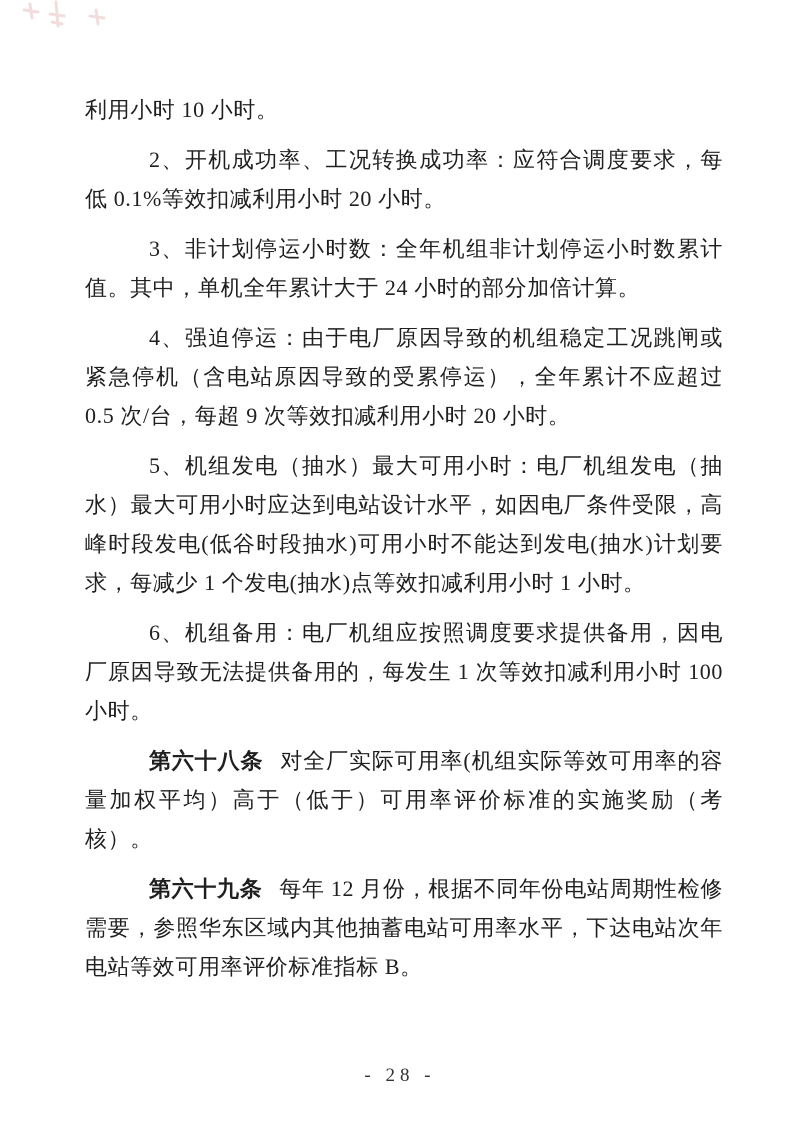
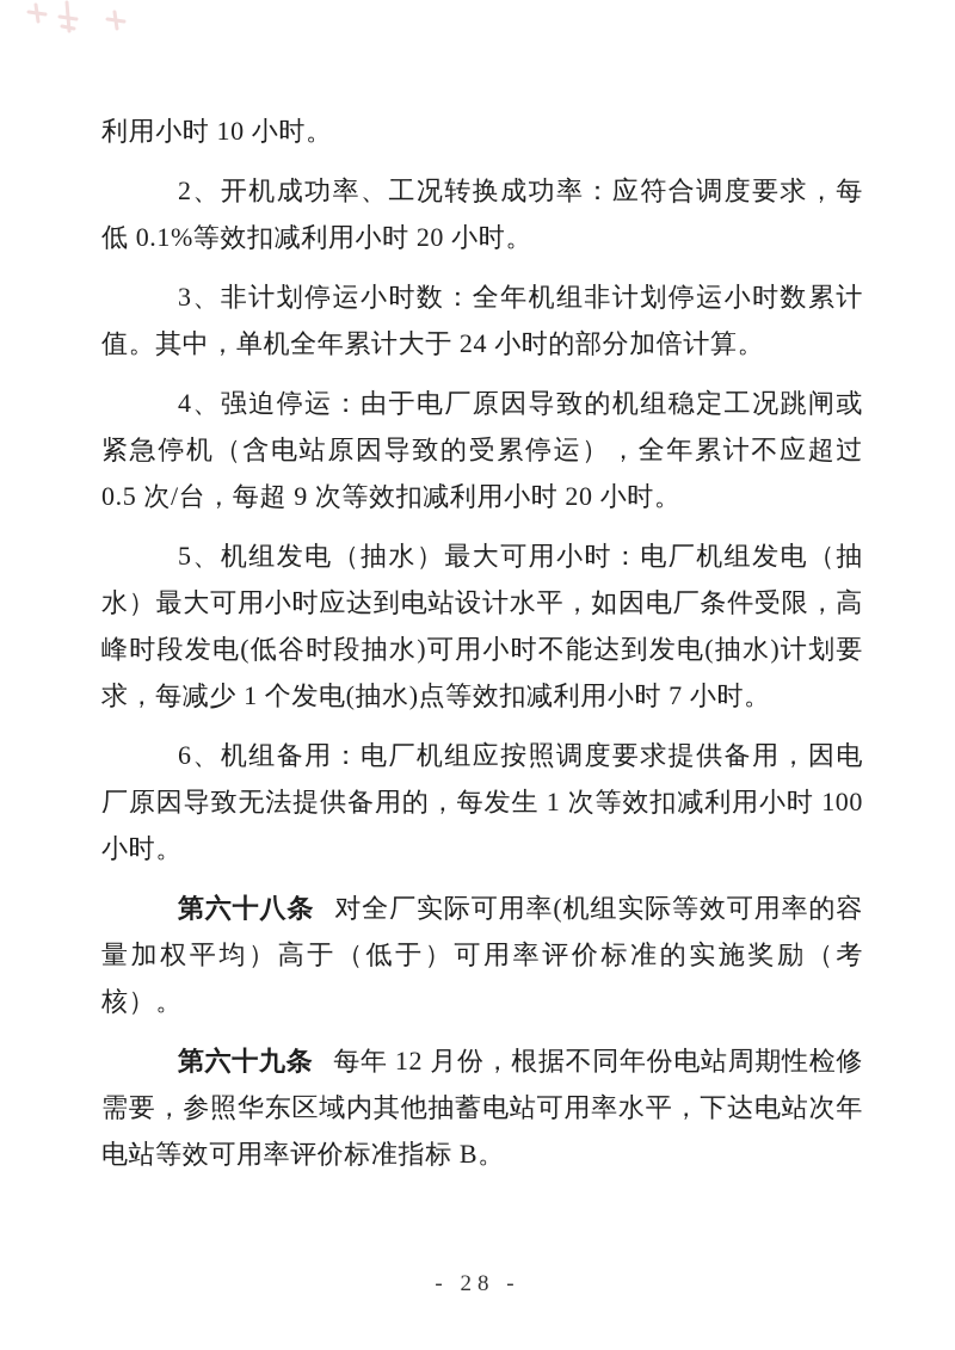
  利用小时 10 小时。
  2、开机成功率、工况转换成功率：应符合调度要求，每低 0.1%等效扣减利用小时 20 小时。
  3、非计划停运小时数：全年机组非计划停运小时数累计值。其中，单机全年累计大于 24 小时的部分加倍计算。
  4、强迫停运：由于电厂原因导致的机组稳定工况跳闸或紧急停机（含电站原因导致的受累停运），全年累计不应超过 0.5 次/台，每超 9 次等效扣减利用小时 20 小时。
- 5、机组发电（抽水）最大可用小时：电厂机组发电（抽水）最大可用小时应达到电站设计水平，如因电厂条件受限，高峰时段发电(低谷时段抽水)可用小时不能达到发电(抽水)计划要求，每减少 1 个发电(抽水)点等效扣减利用小时 1 小时。
+ 5、机组发电（抽水）最大可用小时：电厂机组发电（抽水）最大可用小时应达到电站设计水平，如因电厂条件受限，高峰时段发电(低谷时段抽水)可用小时不能达到发电(抽水)计划要求，每减少 1 个发电(抽水)点等效扣减利用小时 7 小时。
  6、机组备用：电厂机组应按照调度要求提供备用，因电厂原因导致无法提供备用的，每发生 1 次等效扣减利用小时 100 小时。
  第六十八条 对全厂实际可用率(机组实际等效可用率的容量加权平均）高于（低于）可用率评价标准的实施奖励（考核）。
  第六十九条 每年 12 月份，根据不同年份电站周期性检修需要，参照华东区域内其他抽蓄电站可用率水平，下达电站次年电站等效可用率评价标准指标 B。
  - 28 -
